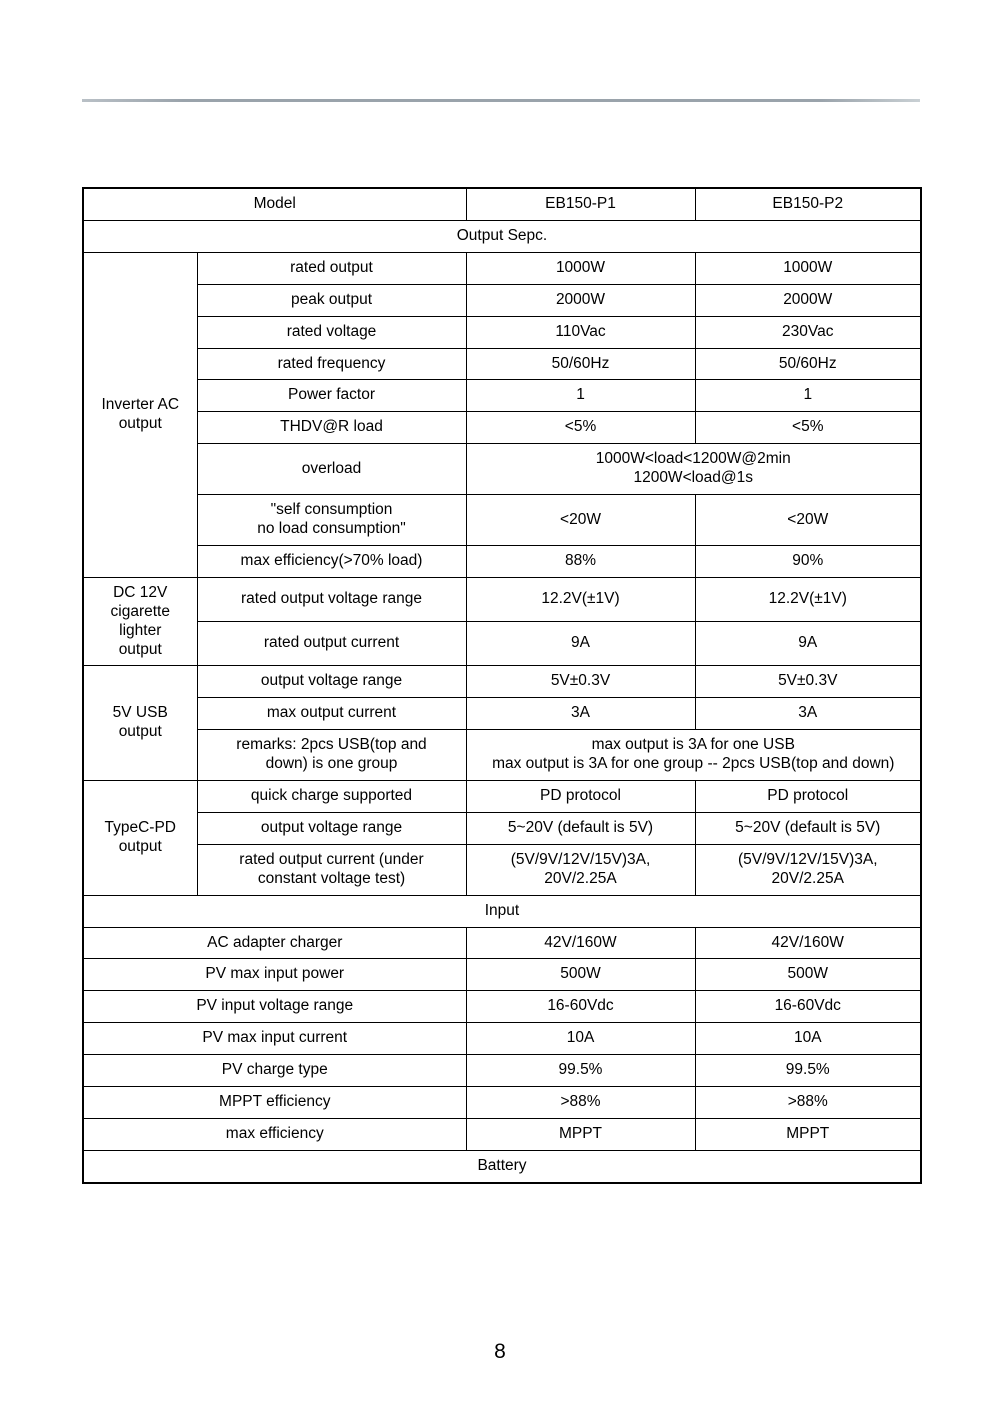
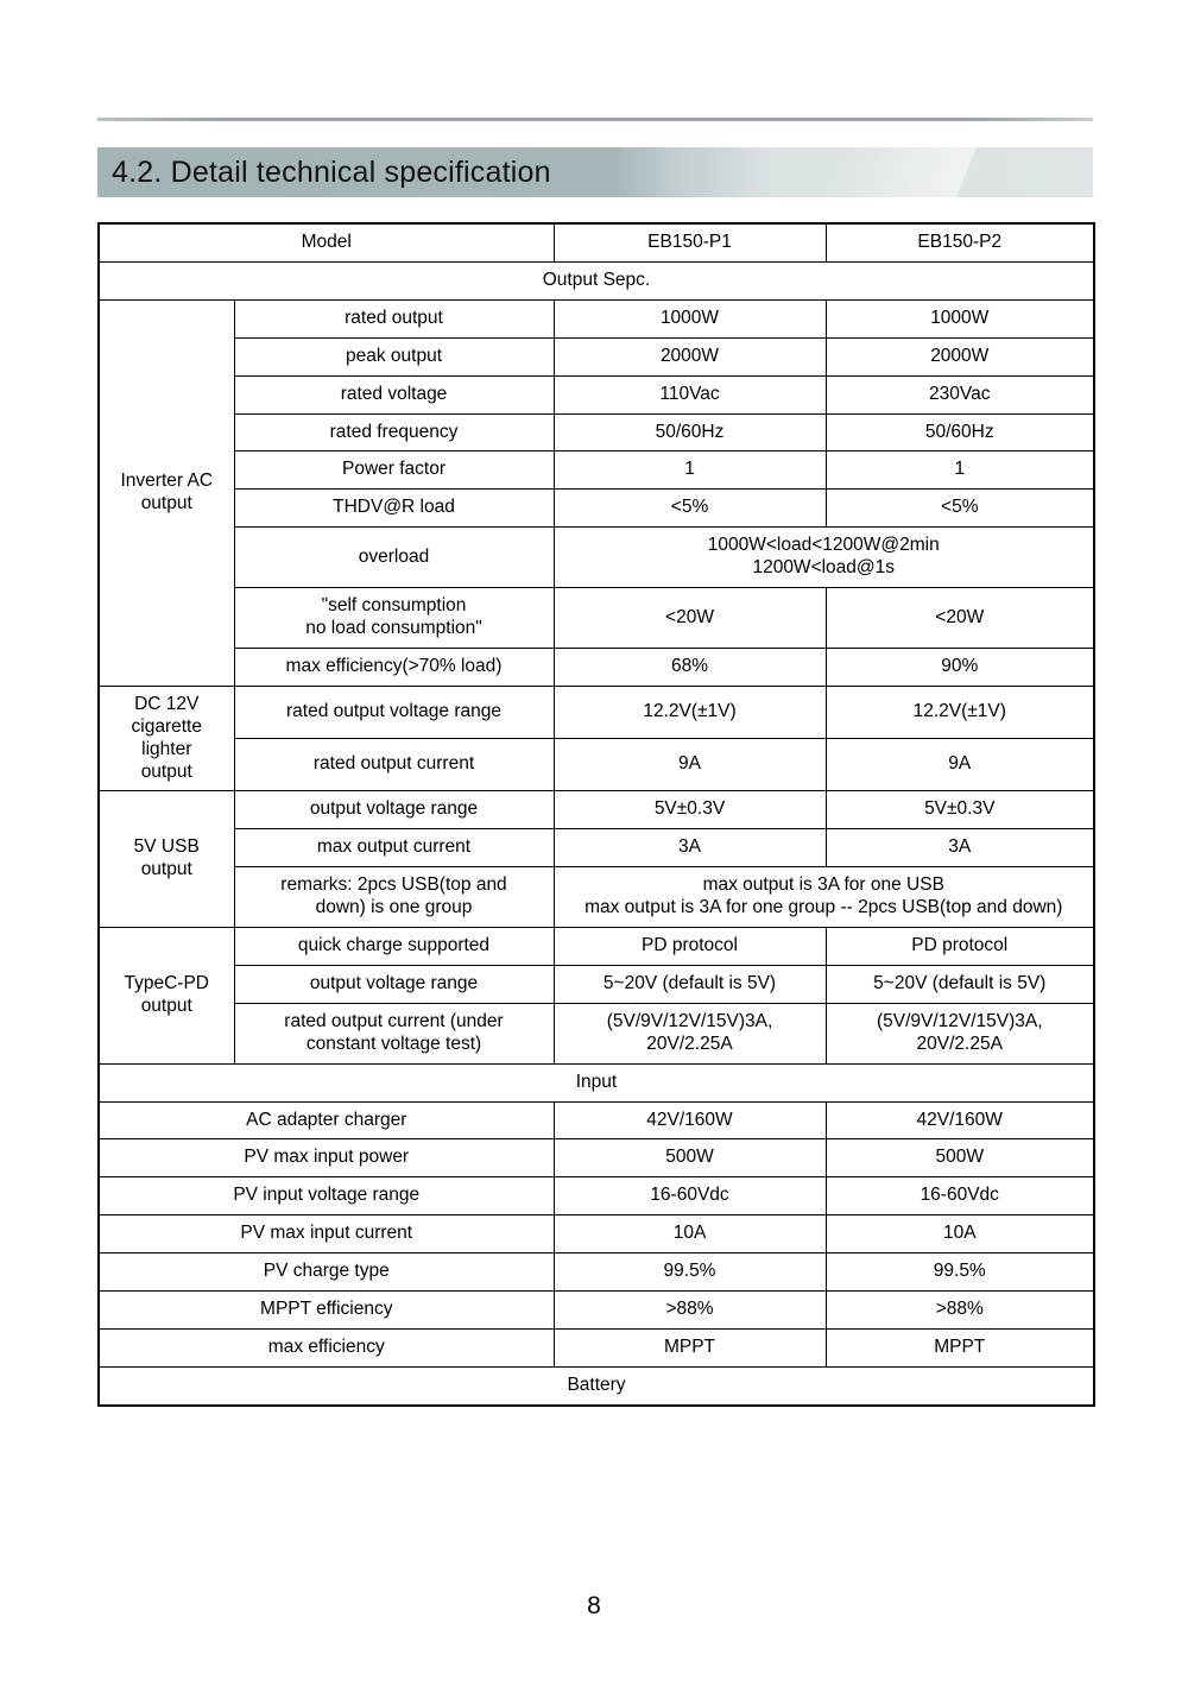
+ 4.2. Detail technical specification
  Model	EB150-P1	EB150-P2
  Output Sepc.
  Inverter AC output	rated output	1000W	1000W
  peak output	2000W	2000W
  rated voltage	110Vac	230Vac
  rated frequency	50/60Hz	50/60Hz
  Power factor	1	1
  THDV@R load	<5%	<5%
  overload	1000W<load<1200W@2min 1200W<load@1s
  "self consumption no load consumption"	<20W	<20W
- max efficiency(>70% load)	88%	90%
+ max efficiency(>70% load)	68%	90%
  DC 12V cigarette lighter output	rated output voltage range	12.2V(±1V)	12.2V(±1V)
  rated output current	9A	9A
  5V USB output	output voltage range	5V±0.3V	5V±0.3V
  max output current	3A	3A
  remarks: 2pcs USB(top and down) is one group	max output is 3A for one USB max output is 3A for one group -- 2pcs USB(top and down)
  TypeC-PD output	quick charge supported	PD protocol	PD protocol
  output voltage range	5~20V (default is 5V)	5~20V (default is 5V)
  rated output current (under constant voltage test)	(5V/9V/12V/15V)3A, 20V/2.25A	(5V/9V/12V/15V)3A, 20V/2.25A
  Input
  AC adapter charger	42V/160W	42V/160W
  PV max input power	500W	500W
  PV input voltage range	16-60Vdc	16-60Vdc
  PV max input current	10A	10A
  PV charge type	99.5%	99.5%
  MPPT efficiency	>88%	>88%
  max efficiency	MPPT	MPPT
  Battery
  8
